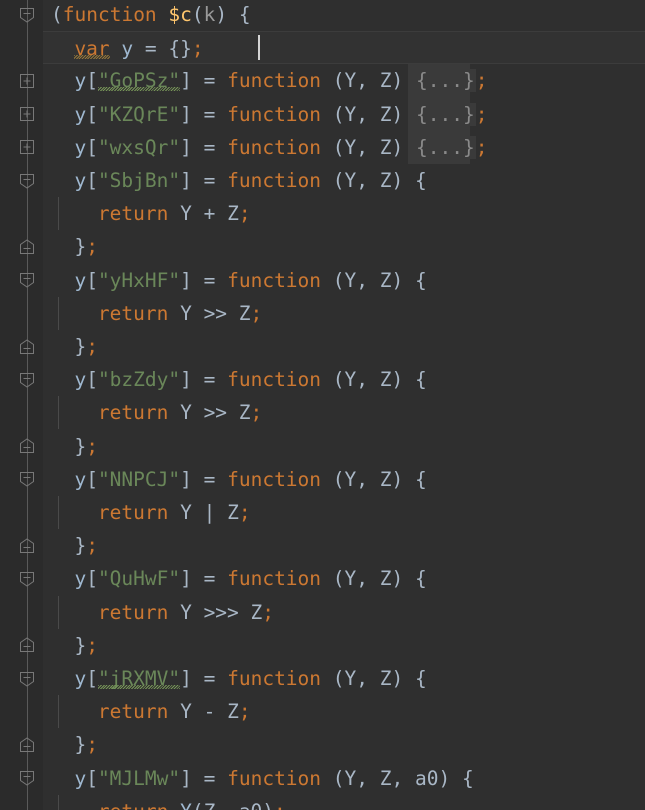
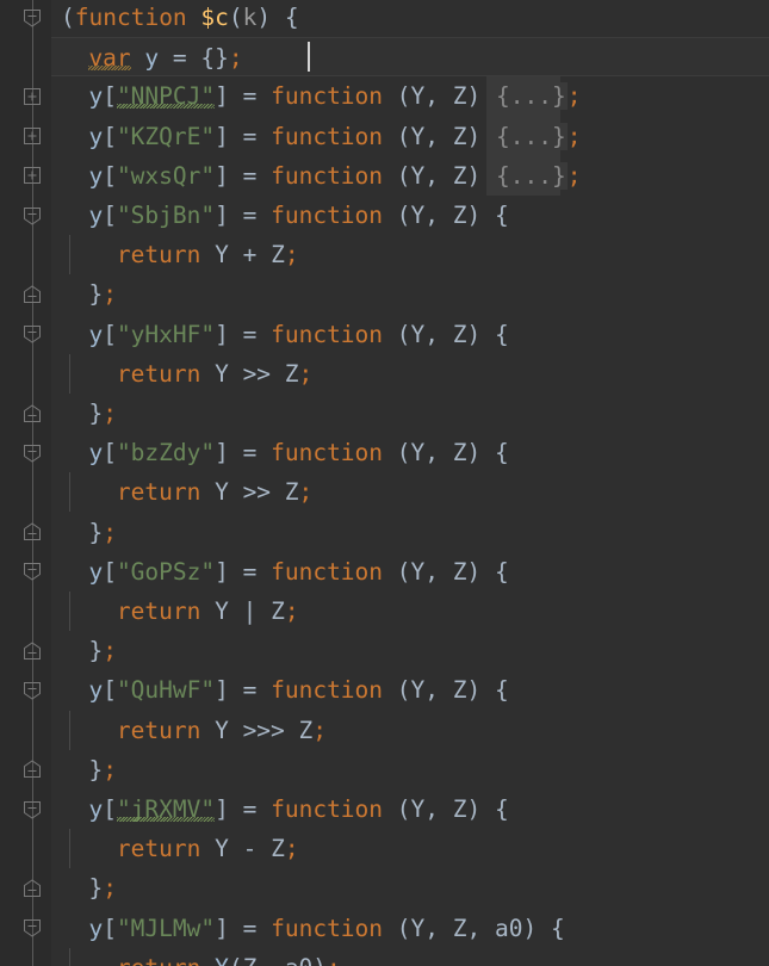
  (function $c(k) {
  var y = {};
- y["GoPSz"] = function (Y, Z) {...};
+ y["NNPCJ"] = function (Y, Z) {...};
  y["KZQrE"] = function (Y, Z) {...};
  y["wxsQr"] = function (Y, Z) {...};
  y["SbjBn"] = function (Y, Z) {
  return Y + Z;
  };
  y["yHxHF"] = function (Y, Z) {
  return Y >> Z;
  };
  y["bzZdy"] = function (Y, Z) {
  return Y >> Z;
  };
- y["NNPCJ"] = function (Y, Z) {
+ y["GoPSz"] = function (Y, Z) {
  return Y | Z;
  };
  y["QuHwF"] = function (Y, Z) {
  return Y >>> Z;
  };
  y["jRXMV"] = function (Y, Z) {
  return Y - Z;
  };
  y["MJLMw"] = function (Y, Z, a0) {
